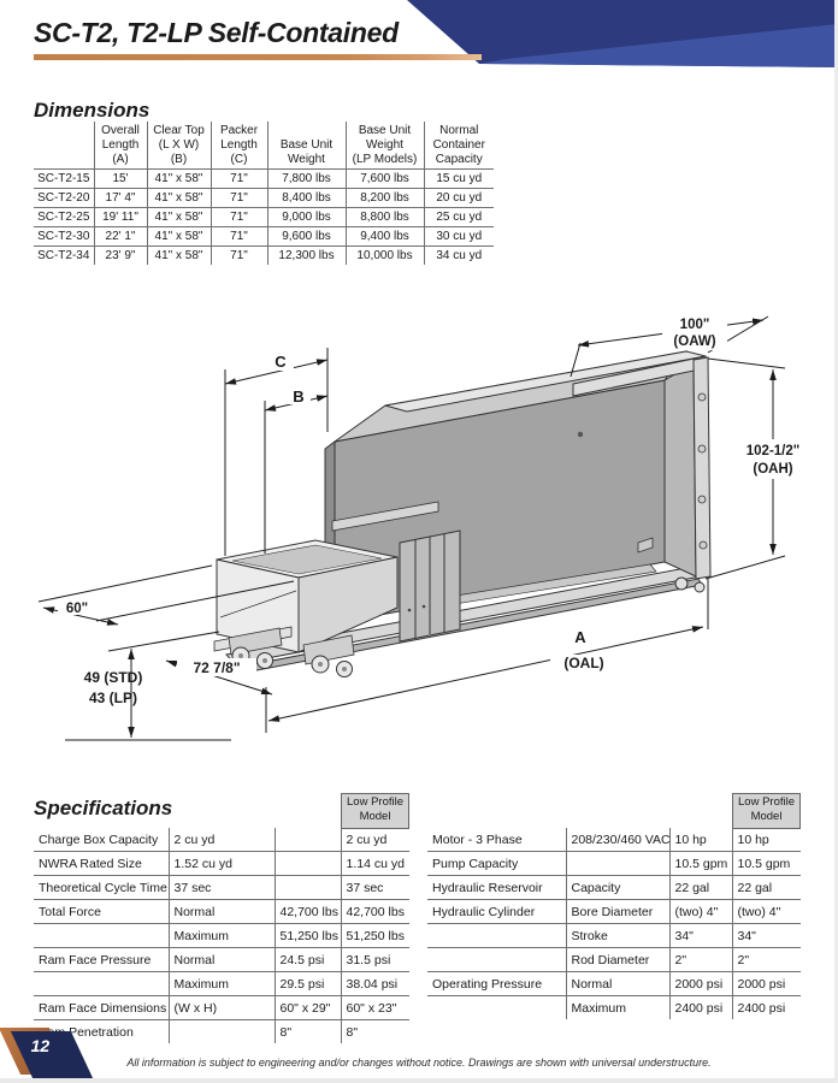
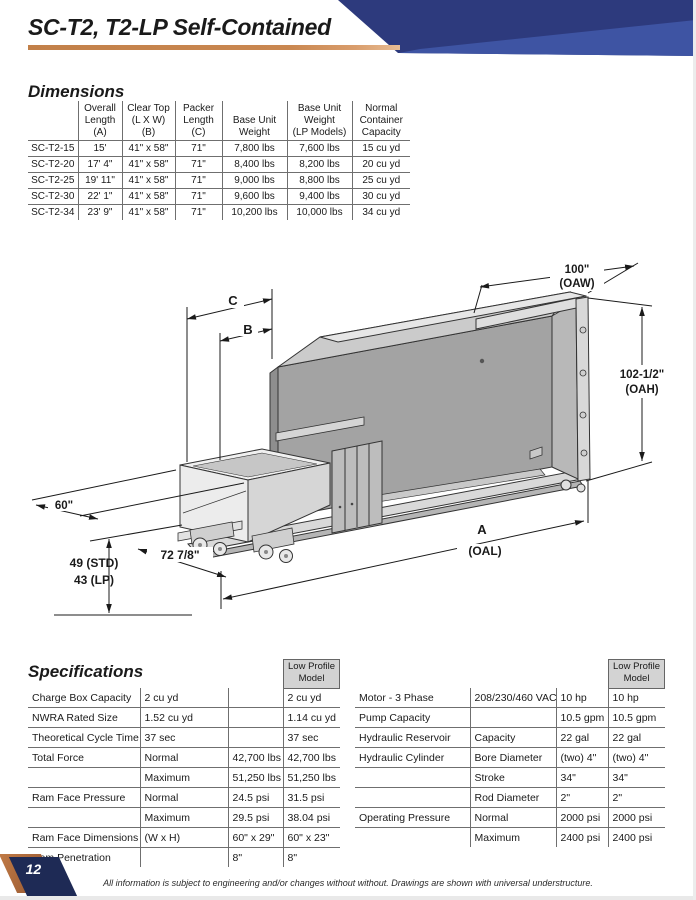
  SC-T2, T2-LP Self-Contained
  Dimensions
  	Overall Length (A)	Clear Top (L X W) (B)	Packer Length (C)	Base Unit Weight	Base Unit Weight (LP Models)	Normal Container Capacity
  SC-T2-15	15'	41" x 58"	71"	7,800 lbs	7,600 lbs	15 cu yd
  SC-T2-20	17' 4"	41" x 58"	71"	8,400 lbs	8,200 lbs	20 cu yd
  SC-T2-25	19' 11"	41" x 58"	71"	9,000 lbs	8,800 lbs	25 cu yd
  SC-T2-30	22' 1"	41" x 58"	71"	9,600 lbs	9,400 lbs	30 cu yd
- SC-T2-34	23' 9"	41" x 58"	71"	12,300 lbs	10,000 lbs	34 cu yd
+ SC-T2-34	23' 9"	41" x 58"	71"	10,200 lbs	10,000 lbs	34 cu yd
  C
  B
  100"
  (OAW)
  102-1/2"
  (OAH)
  60"
  49 (STD)
  43 (LP)
  72 7/8"
  A
  (OAL)
  Specifications
  Low Profile
  Model
  Low Profile
  Model
  Charge Box Capacity	2 cu yd		2 cu yd
  NWRA Rated Size	1.52 cu yd		1.14 cu yd
  Theoretical Cycle Time	37 sec		37 sec
  Total Force	Normal	42,700 lbs	42,700 lbs
  	Maximum	51,250 lbs	51,250 lbs
  Ram Face Pressure	Normal	24.5 psi	31.5 psi
  	Maximum	29.5 psi	38.04 psi
  Ram Face Dimensions	(W x H)	60" x 29"	60" x 23"
  Penetration		8"	8"
  Motor - 3 Phase	208/230/460 VAC	10 hp	10 hp
  Pump Capacity		10.5 gpm	10.5 gpm
  Hydraulic Reservoir	Capacity	22 gal	22 gal
  Hydraulic Cylinder	Bore Diameter	(two) 4"	(two) 4"
  	Stroke	34"	34"
  	Rod Diameter	2"	2"
  Operating Pressure	Normal	2000 psi	2000 psi
  	Maximum	2400 psi	2400 psi
- All information is subject to engineering and/or changes without notice. Drawings are shown with universal understructure.
+ All information is subject to engineering and/or changes without without. Drawings are shown with universal understructure.
